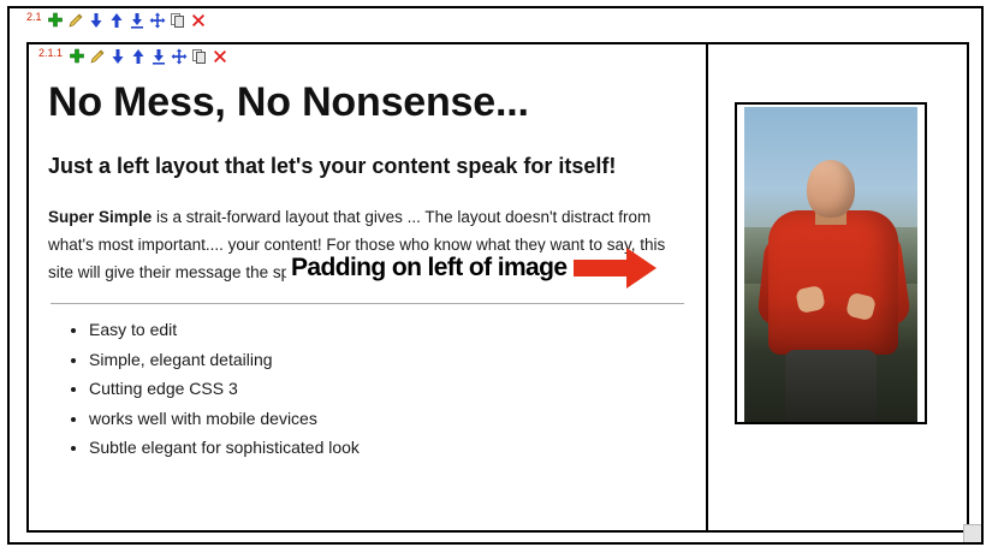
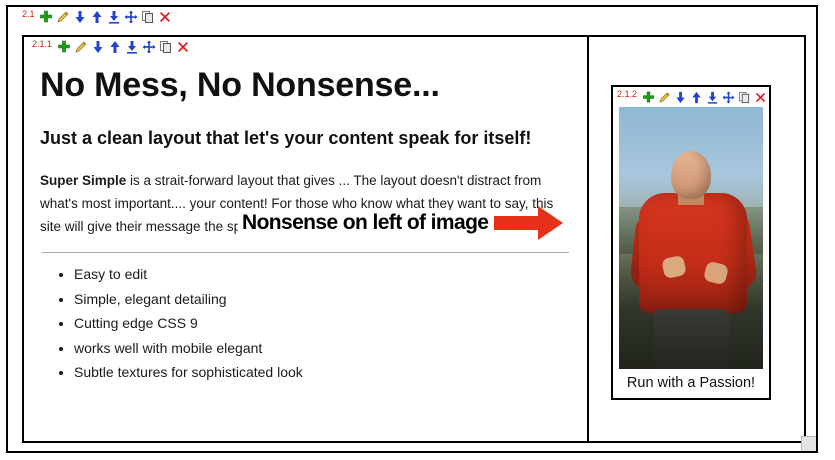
  2.1
  2.1.1
  No Mess, No Nonsense...
- Just a left layout that let's your content speak for itself!
+ Just a clean layout that let's your content speak for itself!
  Super Simple is a strait-forward layout that gives ... The layout doesn't distract from what's most important.... your content! For those who know what they want to say, this site will give their message the s
  Easy to edit
  Simple, elegant detailing
- Cutting edge CSS 3
+ Cutting edge CSS 9
- works well with mobile devices
+ works well with mobile elegant
- Subtle elegant for sophisticated look
+ Subtle textures for sophisticated look
+ 2.1.2
+ Run with a Passion!
- Padding on left of image
+ Nonsense on left of image
